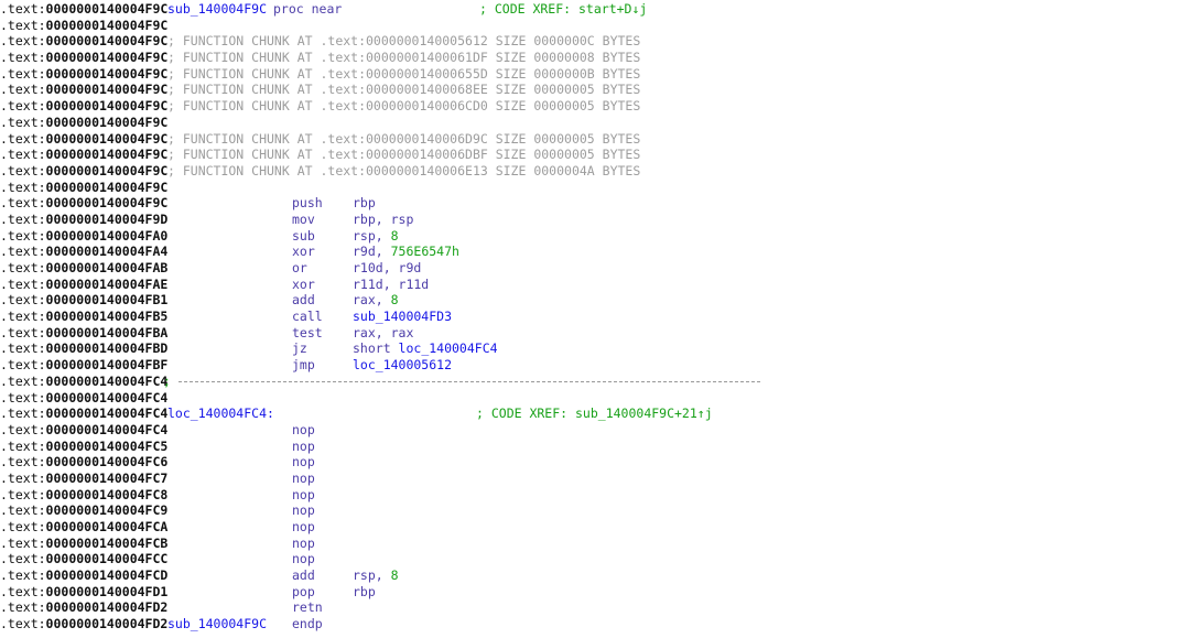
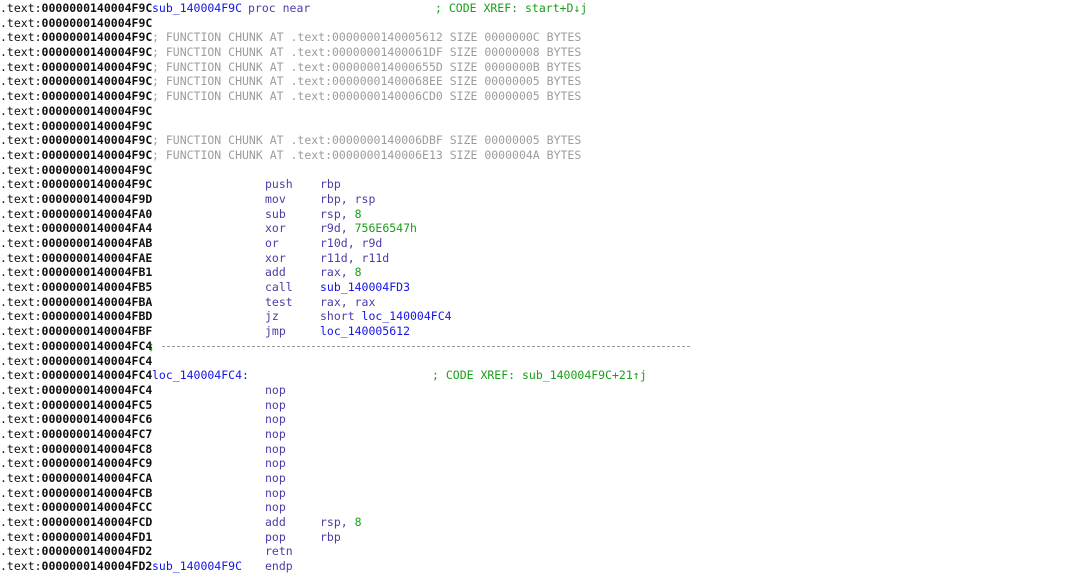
  .text:0000000140004F9C
  sub_140004F9C
  proc near
  ; CODE XREF: start+D↓j
  .text:0000000140004F9C
  .text:0000000140004F9C
  ; FUNCTION CHUNK AT .text:0000000140005612 SIZE 0000000C BYTES
  .text:0000000140004F9C
  ; FUNCTION CHUNK AT .text:00000001400061DF SIZE 00000008 BYTES
  .text:0000000140004F9C
  ; FUNCTION CHUNK AT .text:000000014000655D SIZE 0000000B BYTES
  .text:0000000140004F9C
  ; FUNCTION CHUNK AT .text:00000001400068EE SIZE 00000005 BYTES
  .text:0000000140004F9C
  ; FUNCTION CHUNK AT .text:0000000140006CD0 SIZE 00000005 BYTES
  .text:0000000140004F9C
  .text:0000000140004F9C
- ; FUNCTION CHUNK AT .text:0000000140006D9C SIZE 00000005 BYTES
  .text:0000000140004F9C
  ; FUNCTION CHUNK AT .text:0000000140006DBF SIZE 00000005 BYTES
  .text:0000000140004F9C
  ; FUNCTION CHUNK AT .text:0000000140006E13 SIZE 0000004A BYTES
  .text:0000000140004F9C
  .text:0000000140004F9C
  push
  rbp
  .text:0000000140004F9D
  mov
  rbp, rsp
  .text:0000000140004FA0
  sub
  rsp, 8
  .text:0000000140004FA4
  xor
  r9d, 756E6547h
  .text:0000000140004FAB
  or
  r10d, r9d
  .text:0000000140004FAE
  xor
  r11d, r11d
  .text:0000000140004FB1
  add
  rax, 8
  .text:0000000140004FB5
  call
  sub_140004FD3
  .text:0000000140004FBA
  test
  rax, rax
  .text:0000000140004FBD
  jz
  short loc_140004FC4
  .text:0000000140004FBF
  jmp
  loc_140005612
  .text:0000000140004FC4
  ;
  .text:0000000140004FC4
  .text:0000000140004FC4
  loc_140004FC4:
  ; CODE XREF: sub_140004F9C+21↑j
  .text:0000000140004FC4
  nop
  .text:0000000140004FC5
  nop
  .text:0000000140004FC6
  nop
  .text:0000000140004FC7
  nop
  .text:0000000140004FC8
  nop
  .text:0000000140004FC9
  nop
  .text:0000000140004FCA
  nop
  .text:0000000140004FCB
  nop
  .text:0000000140004FCC
  nop
  .text:0000000140004FCD
  add
  rsp, 8
  .text:0000000140004FD1
  pop
  rbp
  .text:0000000140004FD2
  retn
  .text:0000000140004FD2
  sub_140004F9C
  endp
